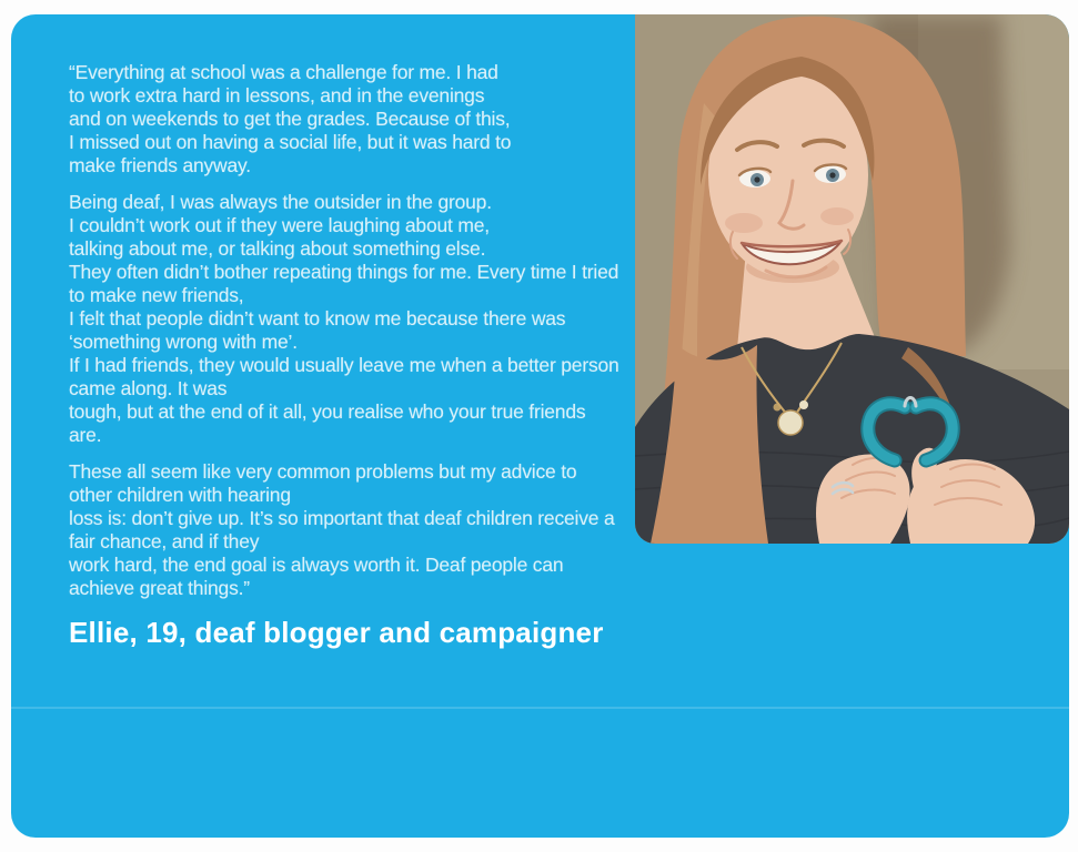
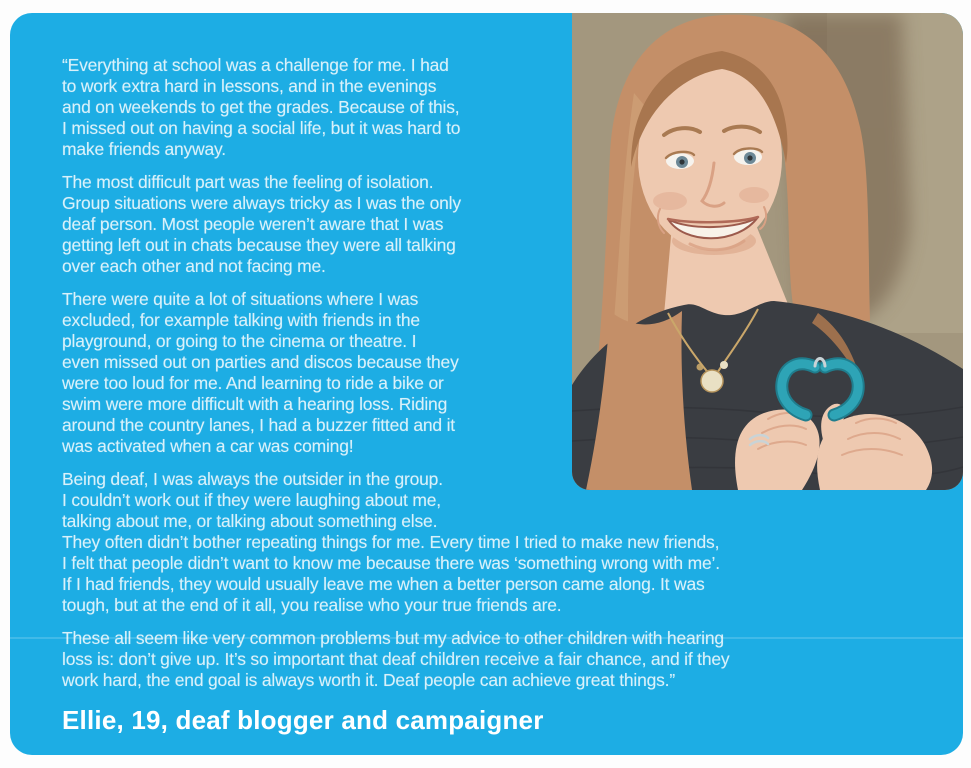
  “Everything at school was a challenge for me. I had
  to work extra hard in lessons, and in the evenings
  and on weekends to get the grades. Because of this,
  I missed out on having a social life, but it was hard to
  make friends anyway.
+ The most difficult part was the feeling of isolation.
+ Group situations were always tricky as I was the only
+ deaf person. Most people weren’t aware that I was
+ getting left out in chats because they were all talking
+ over each other and not facing me.
+ There were quite a lot of situations where I was
+ excluded, for example talking with friends in the
+ playground, or going to the cinema or theatre. I
+ even missed out on parties and discos because they
+ were too loud for me. And learning to ride a bike or
+ swim were more difficult with a hearing loss. Riding
+ around the country lanes, I had a buzzer fitted and it
+ was activated when a car was coming!
  Being deaf, I was always the outsider in the group.
  I couldn’t work out if they were laughing about me,
  talking about me, or talking about something else.
  They often didn’t bother repeating things for me. Every time I tried to make new friends,
  I felt that people didn’t want to know me because there was ‘something wrong with me’.
  If I had friends, they would usually leave me when a better person came along. It was
  tough, but at the end of it all, you realise who your true friends are.
  These all seem like very common problems but my advice to other children with hearing
  loss is: don’t give up. It’s so important that deaf children receive a fair chance, and if they
  work hard, the end goal is always worth it. Deaf people can achieve great things.”
  Ellie, 19, deaf blogger and campaigner
